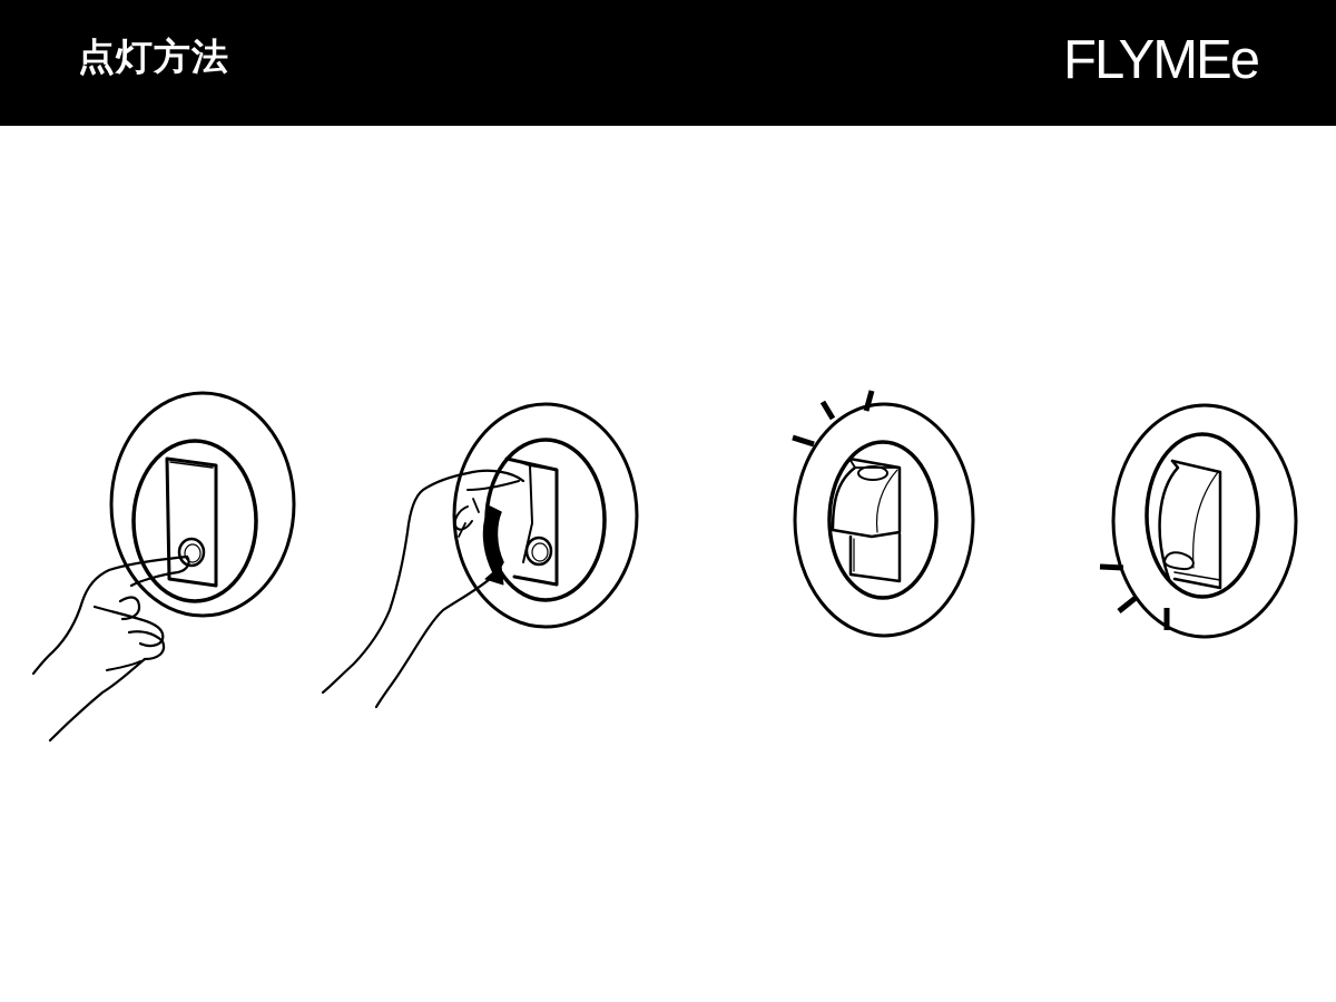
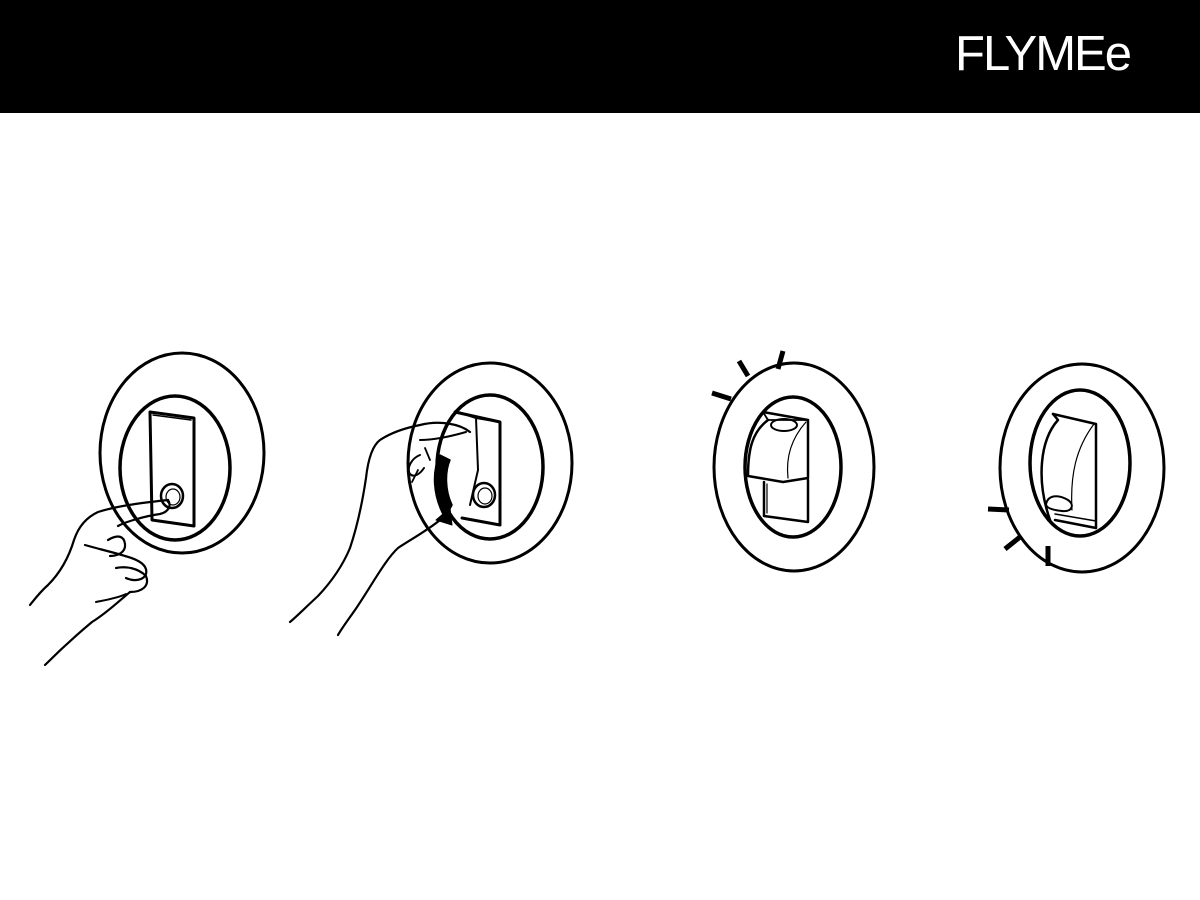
- 点灯方法
  FLYMEe
